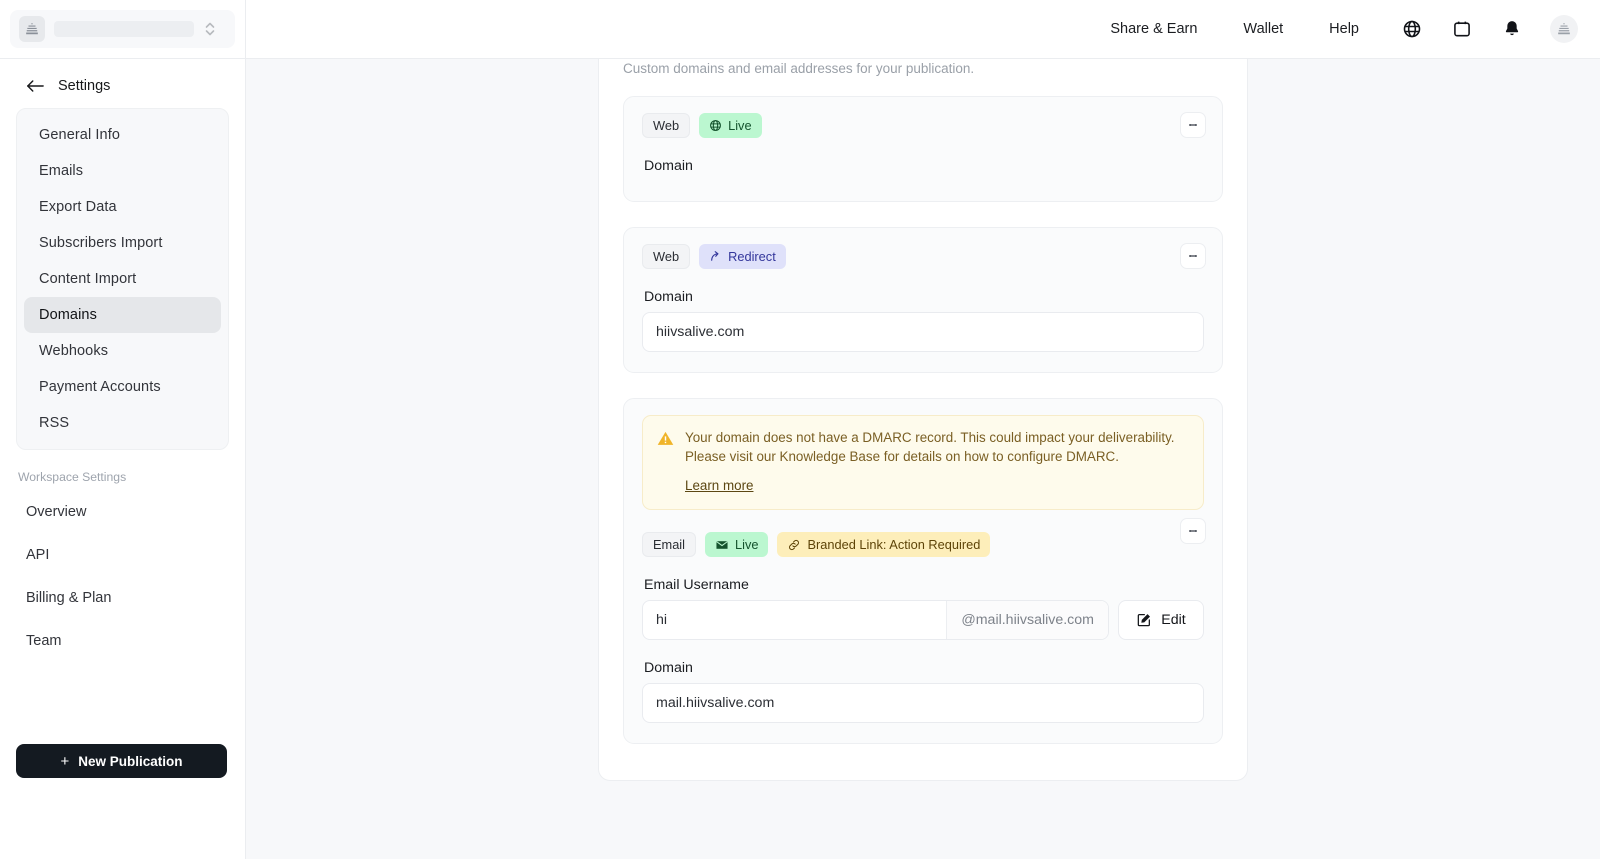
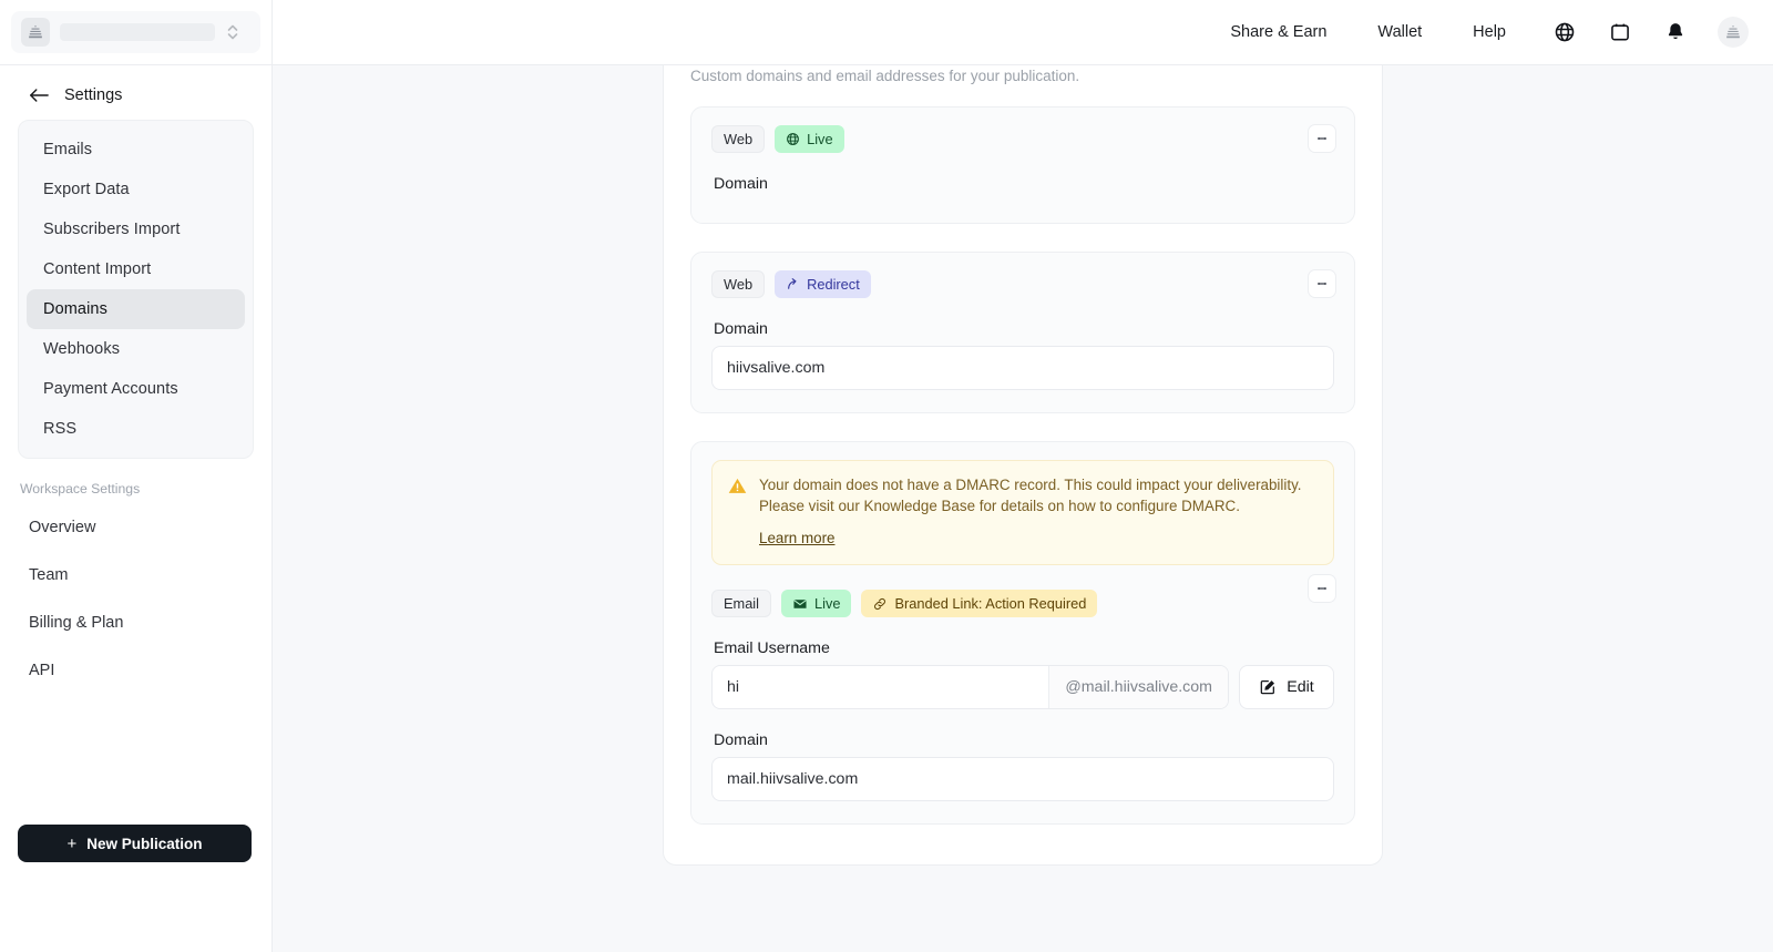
  Settings
- General Info
  Emails
  Export Data
  Subscribers Import
  Content Import
  Domains
  Webhooks
  Payment Accounts
  RSS
  Workspace Settings
  Overview
- API
+ Team
  Billing & Plan
- Team
+ API
  +
  New Publication
  Share & Earn
  Wallet
  Help
  Custom domains and email addresses for your publication.
  Web
  Live
  Domain
  Web
  Redirect
  Domain
  hiivsalive.com
  Your domain does not have a DMARC record. This could impact your deliverability. Please visit our Knowledge Base for details on how to configure DMARC. Learn more
  Email
  Live
  Branded Link: Action Required
  Email Username
  hi
  @mail.hiivsalive.com
  Edit
  Domain
  mail.hiivsalive.com
